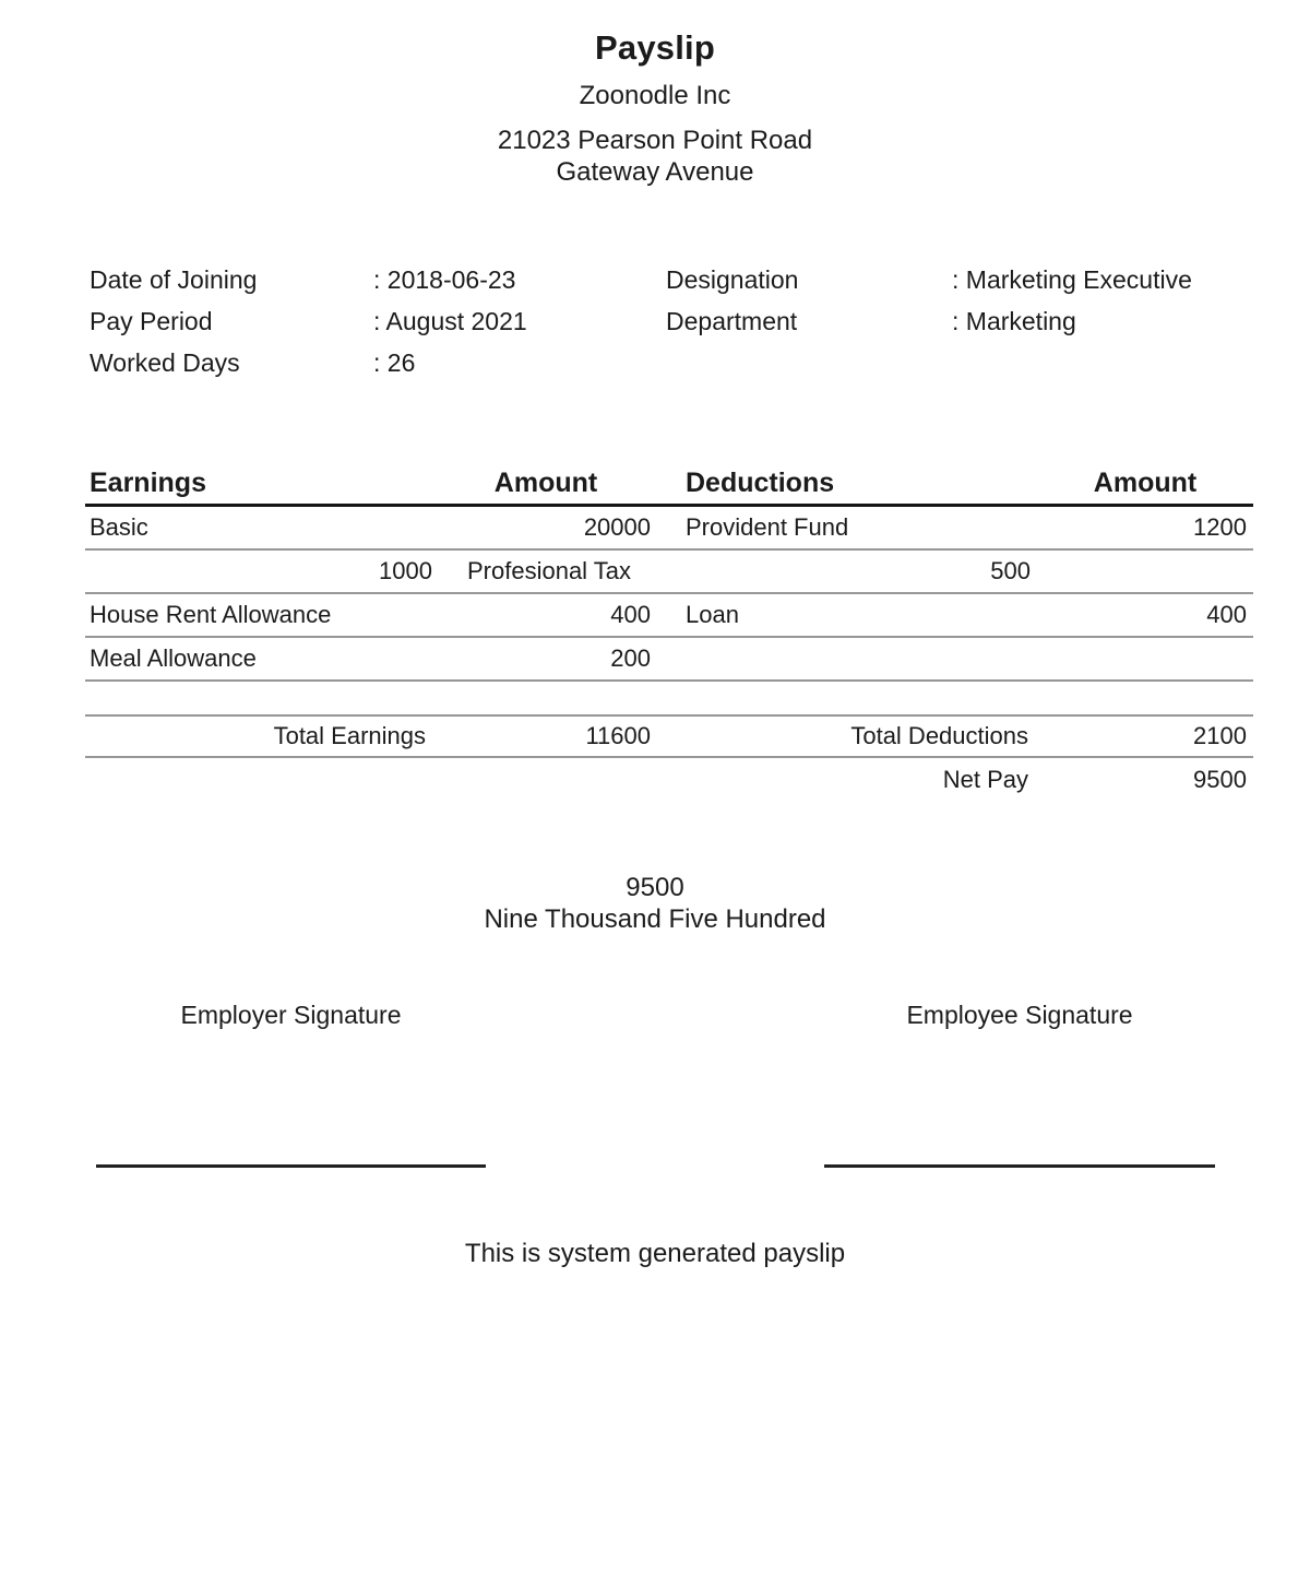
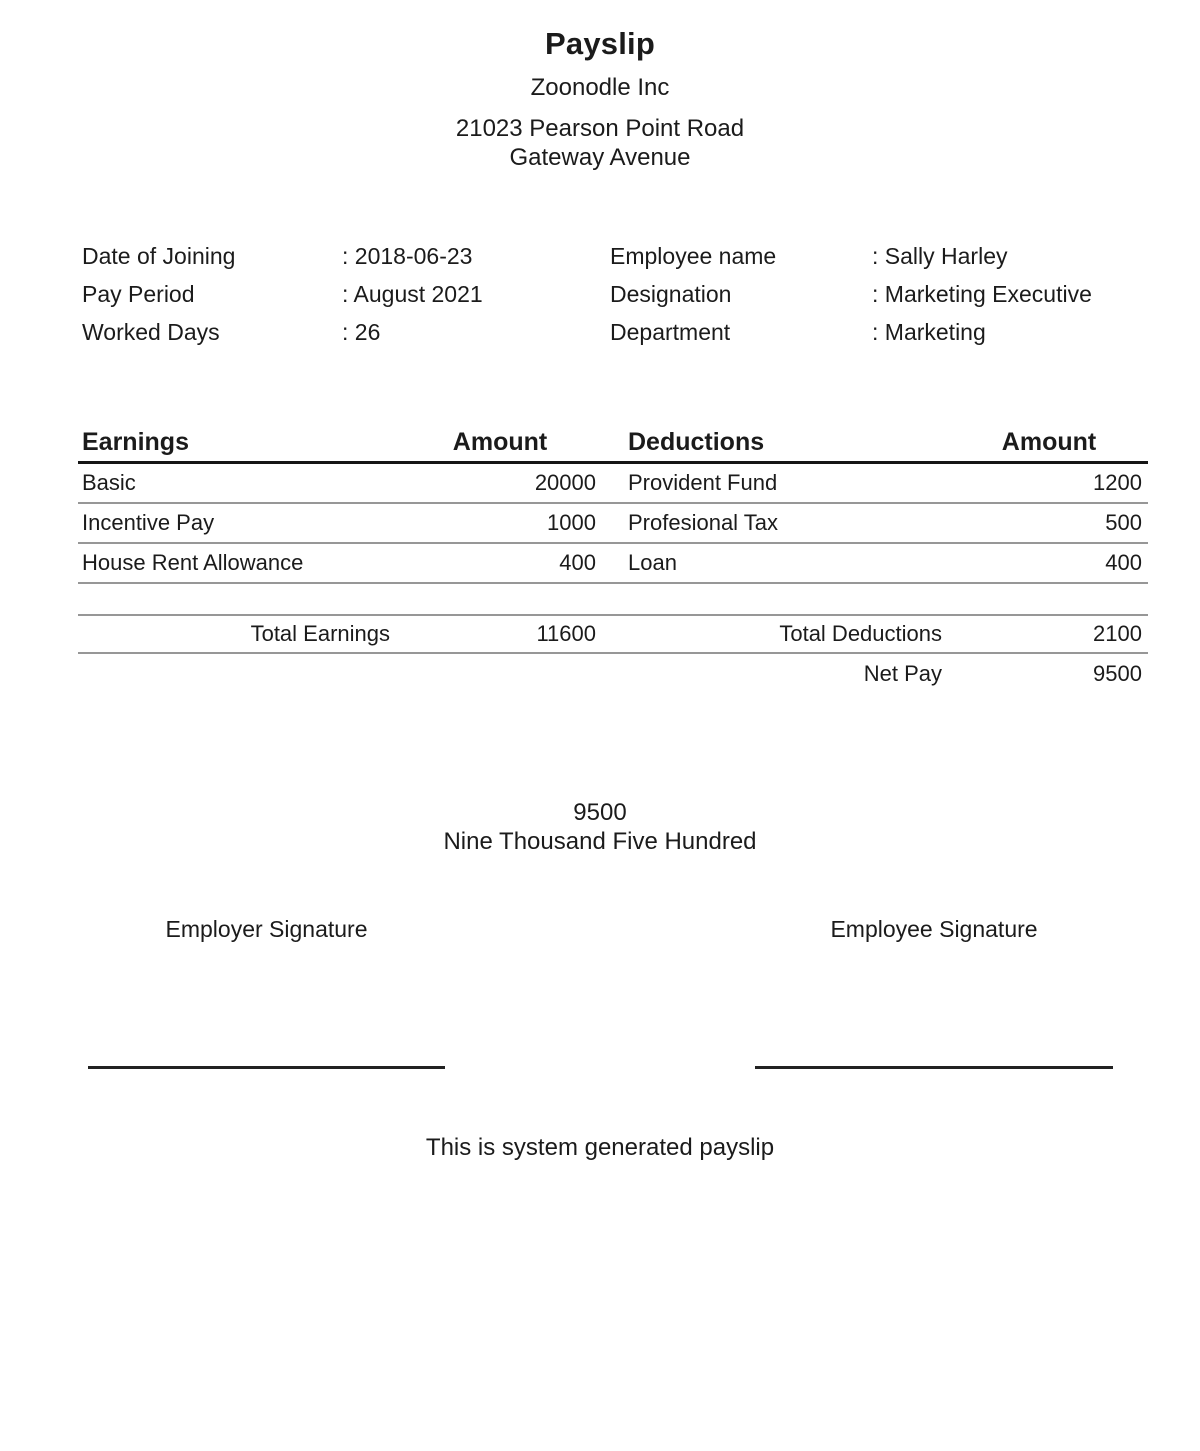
  Payslip
  Zoonodle Inc
  21023 Pearson Point Road
  Gateway Avenue
  Date of Joining
  2018-06-23
  Pay Period
  August 2021
  Worked Days
  26
+ Employee name
+ Sally Harley
  Designation
  Marketing Executive
  Department
  Marketing
  Earnings
  Amount
  Deductions
  Amount
  Basic
  20000
  Provident Fund
  1200
+ Incentive Pay
  1000
  Profesional Tax
  500
  House Rent Allowance
  400
  Loan
  400
- Meal Allowance
- 200
  Total Earnings
  11600
  Total Deductions
  2100
  Net Pay
  9500
  9500
  Nine Thousand Five Hundred
  Employer Signature
  Employee Signature
  This is system generated payslip
